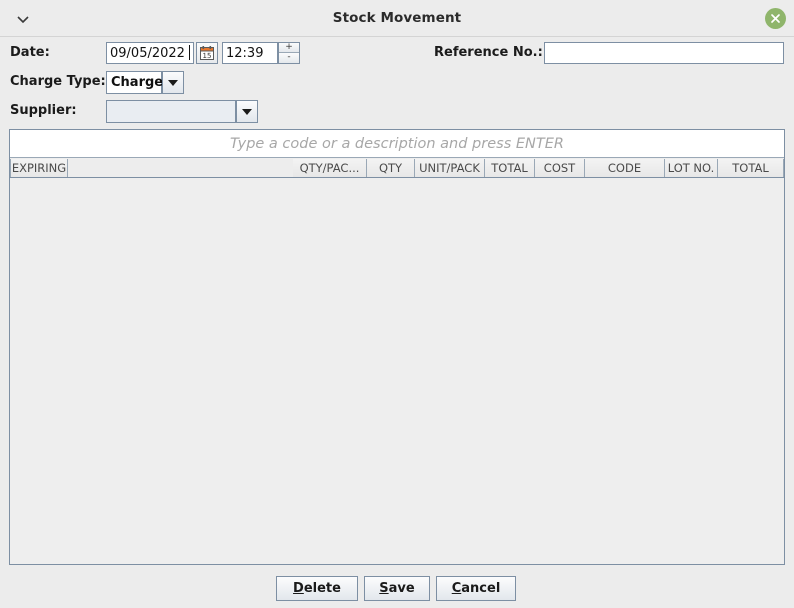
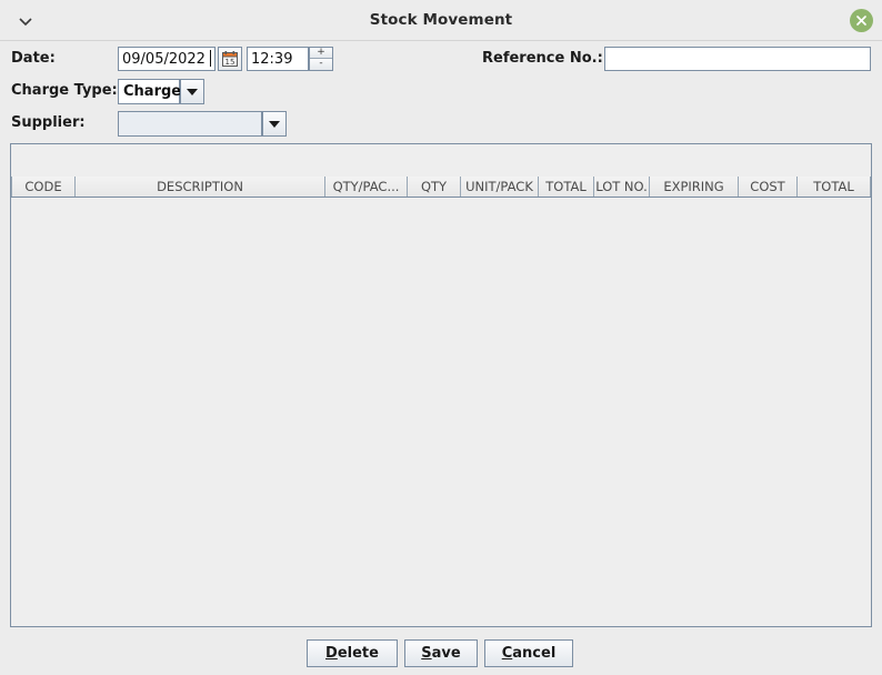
  Stock Movement
  Date:
  Charge Type:
  Supplier:
  Reference No.:
  09/05/2022
  15
  12:39
  +
  -
  Charge
- Type a code or a description and press ENTER
- EXPIRING
+ CODE
+ DESCRIPTION
  QTY/PAC...
  QTY
  UNIT/PACK
  TOTAL
- COST
+ LOT NO.
- CODE
+ EXPIRING
- LOT NO.
+ COST
  TOTAL
  D
  elete
  S
  ave
  C
  ancel
